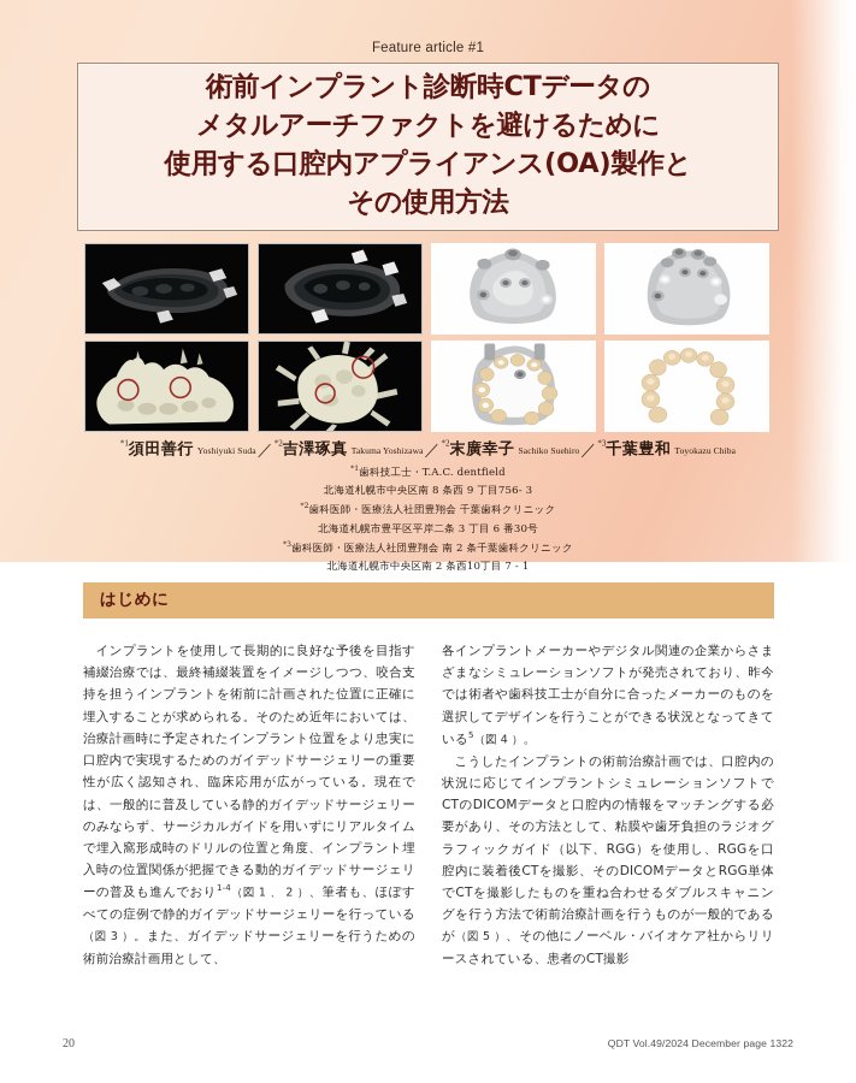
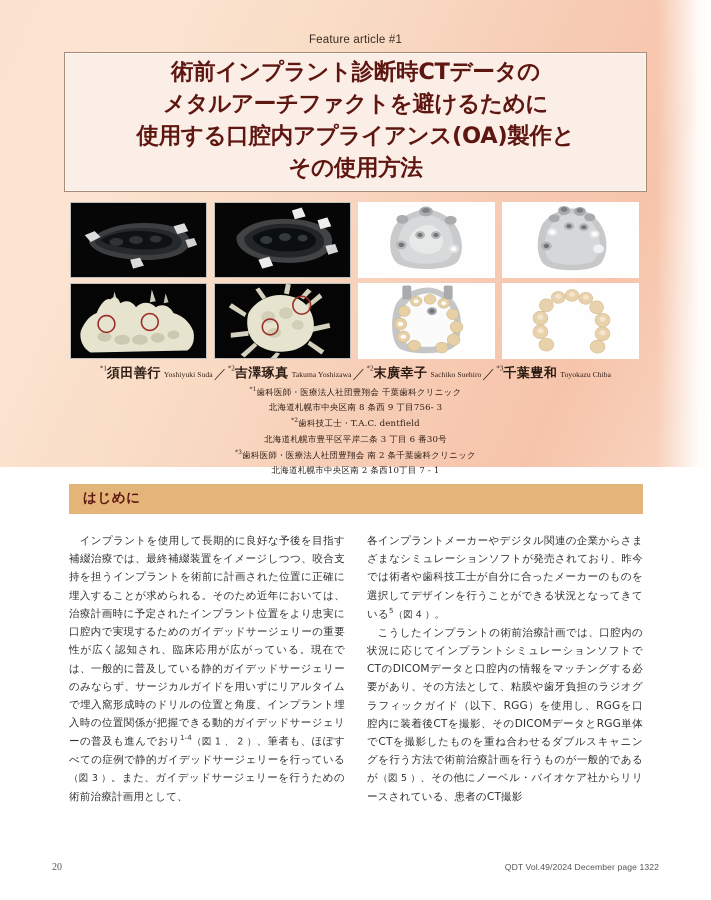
  Feature article #1
  術前インプラント診断時CTデータの
  メタルアーチファクトを避けるために
  使用する口腔内アプライアンス(OA)製作と
  その使用方法
  *1須田善行 Yoshiyuki Suda／ *2吉澤琢真 Takuma Yoshizawa／ *2末廣幸子 Sachiko Suehiro／ *3千葉豊和 Toyokazu Chiba
- 歯科技工士・T.A.C. dentfield
+ 歯科医師・医療法人社団豊翔会 千葉歯科クリニック
  北海道札幌市中央区南 8 条西 9 丁目756- 3
- 歯科医師・医療法人社団豊翔会 千葉歯科クリニック
+ 歯科技工士・T.A.C. dentfield
  北海道札幌市豊平区平岸二条 3 丁目 6 番30号
  歯科医師・医療法人社団豊翔会 南 2 条千葉歯科クリニック
  北海道札幌市中央区南 2 条西10丁目 7 - 1
  はじめに
  インプラントを使用して長期的に良好な予後を目指す補綴治療では、最終補綴装置をイメージしつつ、咬合支持を担うインプラントを術前に計画された位置に正確に埋入することが求められる。そのため近年においては、治療計画時に予定されたインプラント位置をより忠実に口腔内で実現するためのガイデッドサージェリーの重要性が広く認知され、臨床応用が広がっている。現在では、一般的に普及している静的ガイデッドサージェリーのみならず、サージカルガイドを用いずにリアルタイムで埋入窩形成時のドリルの位置と角度、インプラント埋入時の位置関係が把握できる動的ガイデッドサージェリーの普及も進んでおり1-4（図 1 、 2 ）、筆者も、ほぼすべての症例で静的ガイデッドサージェリーを行っている（図 3 ）。また、ガイデッドサージェリーを行うための術前治療計画用として、
  各インプラントメーカーやデジタル関連の企業からさまざまなシミュレーションソフトが発売されており、昨今では術者や歯科技工士が自分に合ったメーカーのものを選択してデザインを行うことができる状況となってきている5（図 4 ）。
  こうしたインプラントの術前治療計画では、口腔内の状況に応じてインプラントシミュレーションソフトでCTのDICOMデータと口腔内の情報をマッチングする必要があり、その方法として、粘膜や歯牙負担のラジオグラフィックガイド（以下、RGG）を使用し、RGGを口腔内に装着後CTを撮影、そのDICOMデータとRGG単体でCTを撮影したものを重ね合わせるダブルスキャニングを行う方法で術前治療計画を行うものが一般的であるが（図 5 ）、その他にノーベル・バイオケア社からリリースされている、患者のCT撮影
  20
  QDT Vol.49/2024 December page 1322
